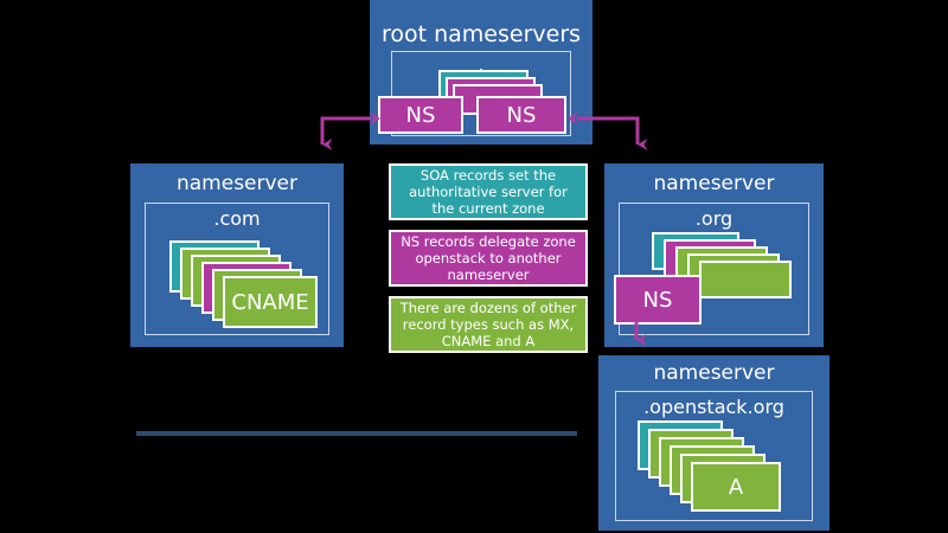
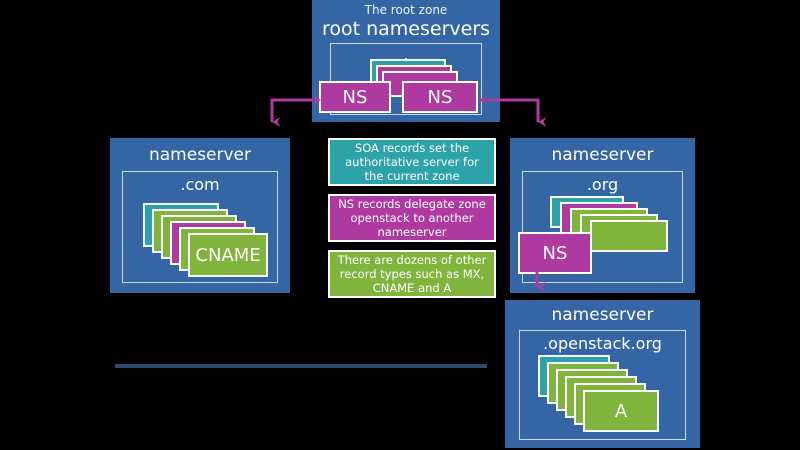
+ The root zone
  root nameservers
  .
  NS
  NS
  nameserver
  .com
  CNAME
  nameserver
  .org
  NS
  nameserver
  .openstack.org
  A
  SOA records set the authoritative server for the current zone
  NS records delegate zone openstack to another nameserver
  There are dozens of other record types such as MX, CNAME and A
